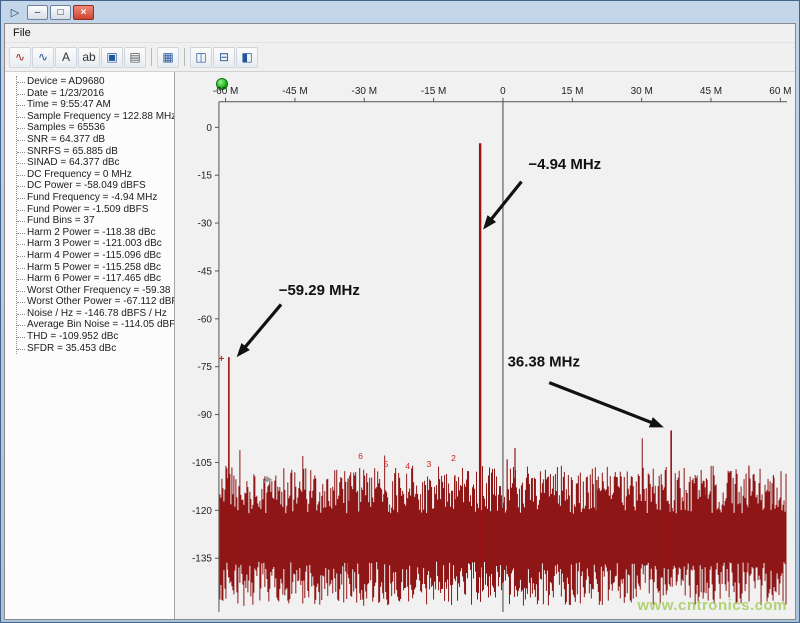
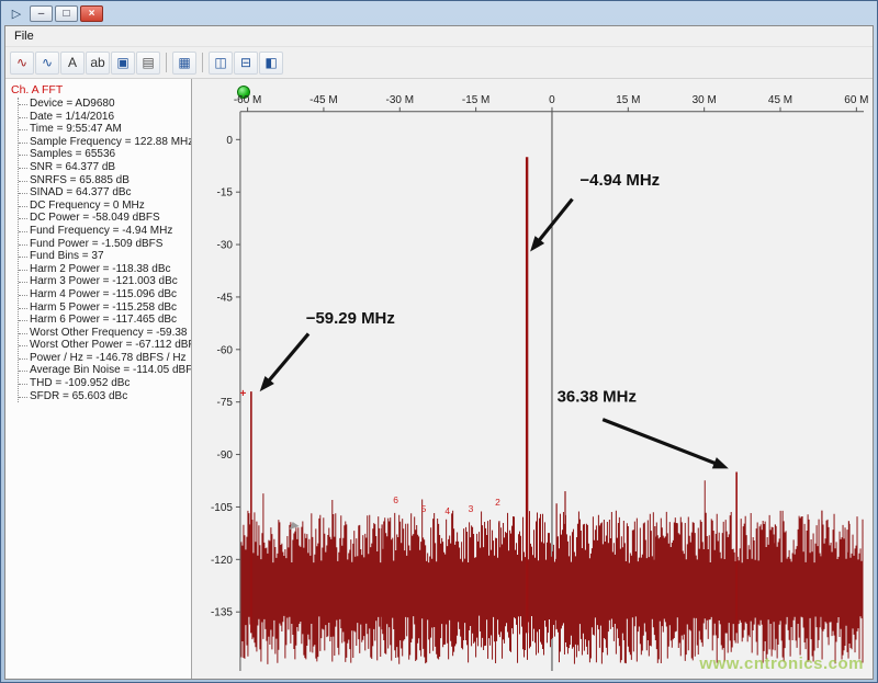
  ▷
  –
  □
  ×
  File
  ∿
  ∿
  A
  ab
  ▣
  ▤
  ▦
  ◫
  ⊟
  ◧
+ Ch. A FFT
  Device = AD9680
- Date = 1/23/2016
+ Date = 1/14/2016
  Time = 9:55:47 AM
  Sample Frequency = 122.88 MHz
  Samples = 65536
  SNR = 64.377 dB
  SNRFS = 65.885 dB
  SINAD = 64.377 dBc
  DC Frequency = 0 MHz
  DC Power = -58.049 dBFS
  Fund Frequency = -4.94 MHz
  Fund Power = -1.509 dBFS
  Fund Bins = 37
  Harm 2 Power = -118.38 dBc
  Harm 3 Power = -121.003 dBc
  Harm 4 Power = -115.096 dBc
  Harm 5 Power = -115.258 dBc
  Harm 6 Power = -117.465 dBc
  Worst Other Frequency = -59.38
  Worst Other Power = -67.112 dB
- Noise / Hz = -146.78 dBFS / Hz
+ Power / Hz = -146.78 dBFS / Hz
  Average Bin Noise = -114.05 dBF
  THD = -109.952 dBc
- SFDR = 35.453 dBc
+ SFDR = 65.603 dBc
  -60 M
  -45 M
  -30 M
  -15 M
  0
  15 M
  30 M
  45 M
  60 M
  0
  -15
  -30
  -45
  -60
  -75
  -90
  -105
  -120
  -135
  2
  3
  4
  5
  6
  +
  −4.94 MHz
  −59.29 MHz
  36.38 MHz
  www.cntronics.com
